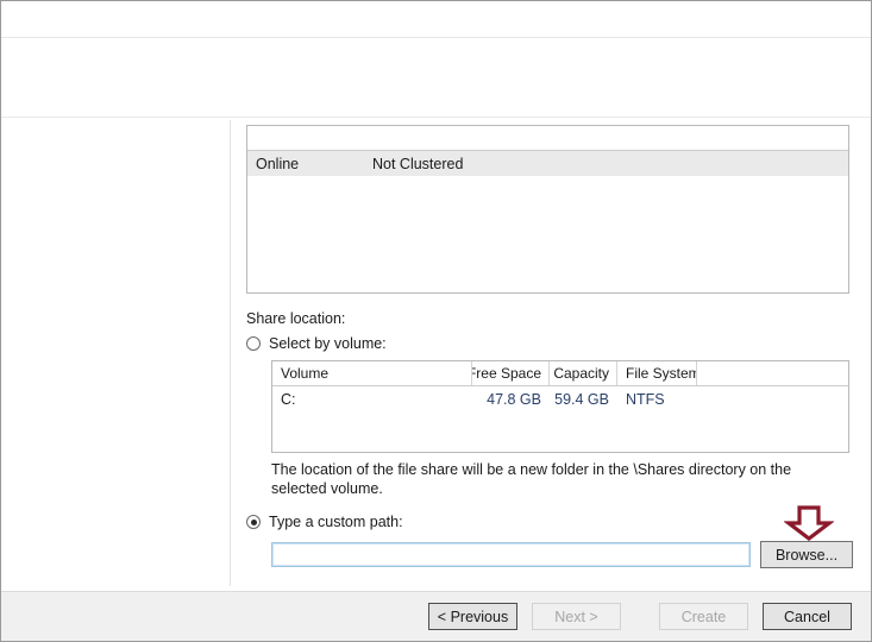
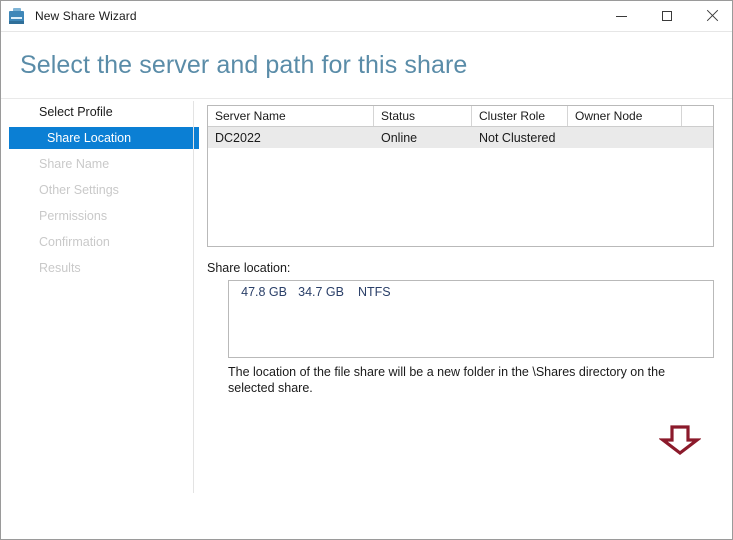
+ New Share Wizard
+ Select the server and path for this share
+ Select Profile
+ Share Location
+ Share Name
+ Other Settings
+ Permissions
+ Confirmation
+ Results
+ Server Name
+ Status
+ Cluster Role
+ Owner Node
+ DC2022
  Online
  Not Clustered
  Share location:
- Select by volume:
- Volume
- Free Space
- Capacity
- File System
- C:
  47.8 GB
- 59.4 GB
+ 34.7 GB
  NTFS
- The location of the file share will be a new folder in the \Shares directory on the selected volume.
+ The location of the file share will be a new folder in the \Shares directory on the selected share.
- Type a custom path:
- Browse...
- < Previous
- Next >
- Create
- Cancel
